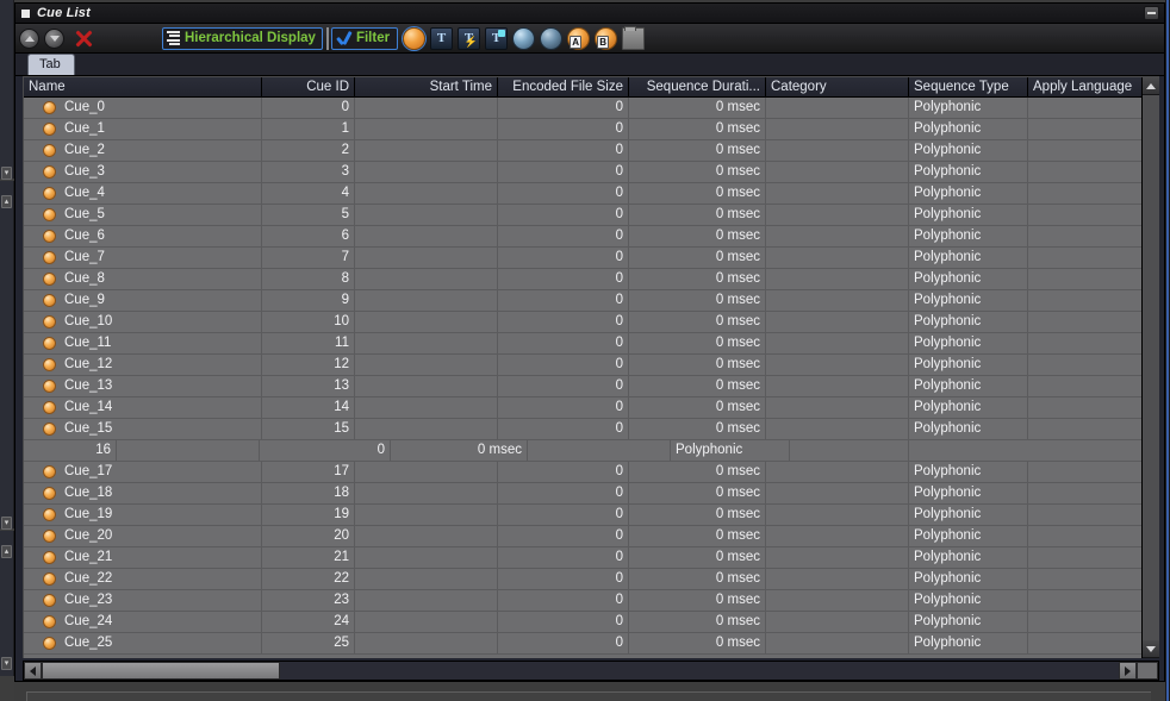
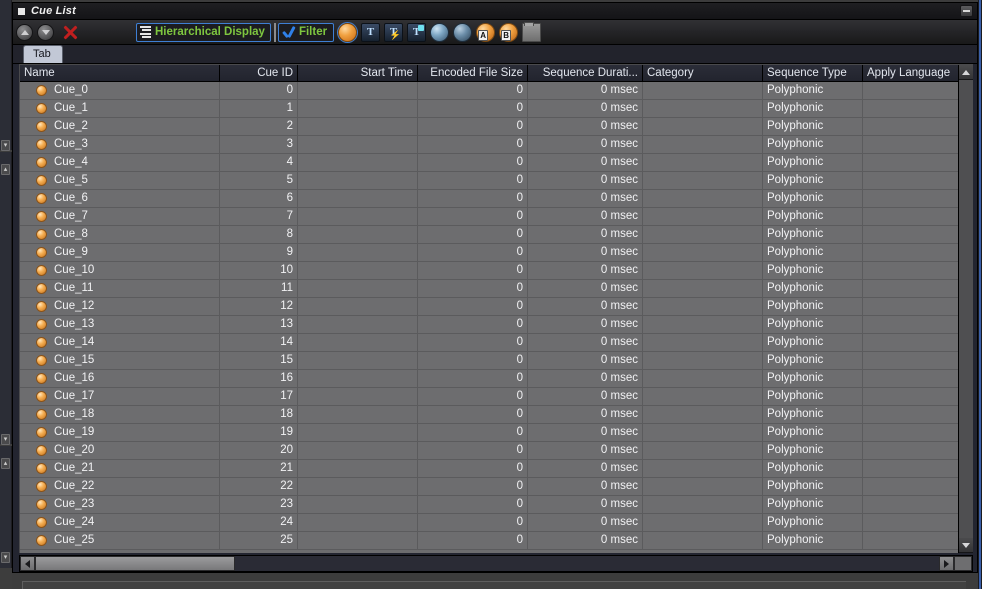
  Cue List
  Hierarchical Display
  Filter
  T
  T
  ⚡
  T
  A
  B
  Tab
  Name
  Cue ID
  Start Time
  Encoded File Size
  Sequence Durati...
  Category
  Sequence Type
  Apply Language
  Cue_0
  0
  0
  0 msec
  Polyphonic
  Cue_1
  1
  0
  0 msec
  Polyphonic
  Cue_2
  2
  0
  0 msec
  Polyphonic
  Cue_3
  3
  0
  0 msec
  Polyphonic
  Cue_4
  4
  0
  0 msec
  Polyphonic
  Cue_5
  5
  0
  0 msec
  Polyphonic
  Cue_6
  6
  0
  0 msec
  Polyphonic
  Cue_7
  7
  0
  0 msec
  Polyphonic
  Cue_8
  8
  0
  0 msec
  Polyphonic
  Cue_9
  9
  0
  0 msec
  Polyphonic
  Cue_10
  10
  0
  0 msec
  Polyphonic
  Cue_11
  11
  0
  0 msec
  Polyphonic
  Cue_12
  12
  0
  0 msec
  Polyphonic
  Cue_13
  13
  0
  0 msec
  Polyphonic
  Cue_14
  14
  0
  0 msec
  Polyphonic
  Cue_15
  15
  0
  0 msec
  Polyphonic
+ Cue_16
  16
  0
  0 msec
  Polyphonic
  Cue_17
  17
  0
  0 msec
  Polyphonic
  Cue_18
  18
  0
  0 msec
  Polyphonic
  Cue_19
  19
  0
  0 msec
  Polyphonic
  Cue_20
  20
  0
  0 msec
  Polyphonic
  Cue_21
  21
  0
  0 msec
  Polyphonic
  Cue_22
  22
  0
  0 msec
  Polyphonic
  Cue_23
  23
  0
  0 msec
  Polyphonic
  Cue_24
  24
  0
  0 msec
  Polyphonic
  Cue_25
  25
  0
  0 msec
  Polyphonic
